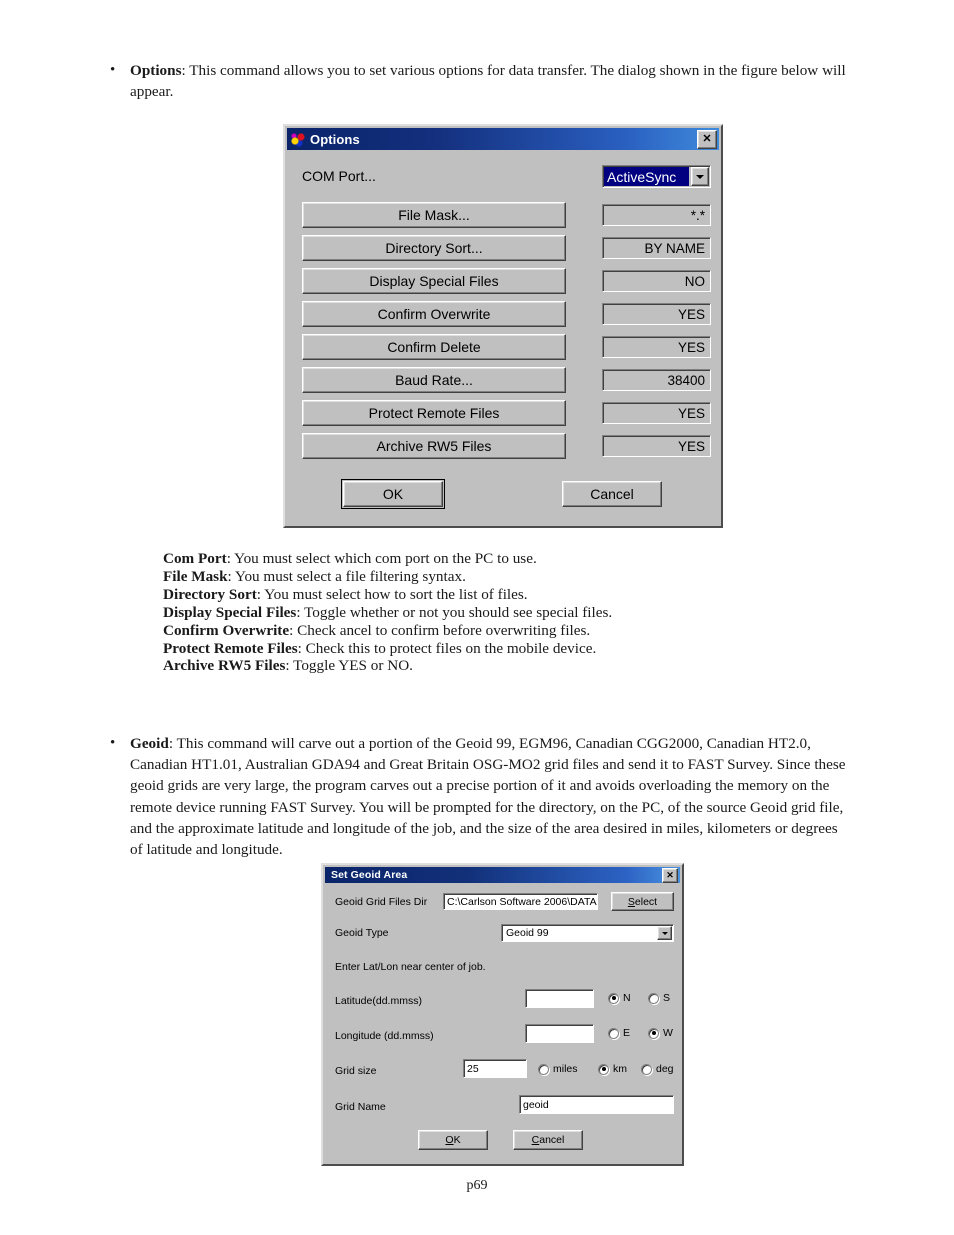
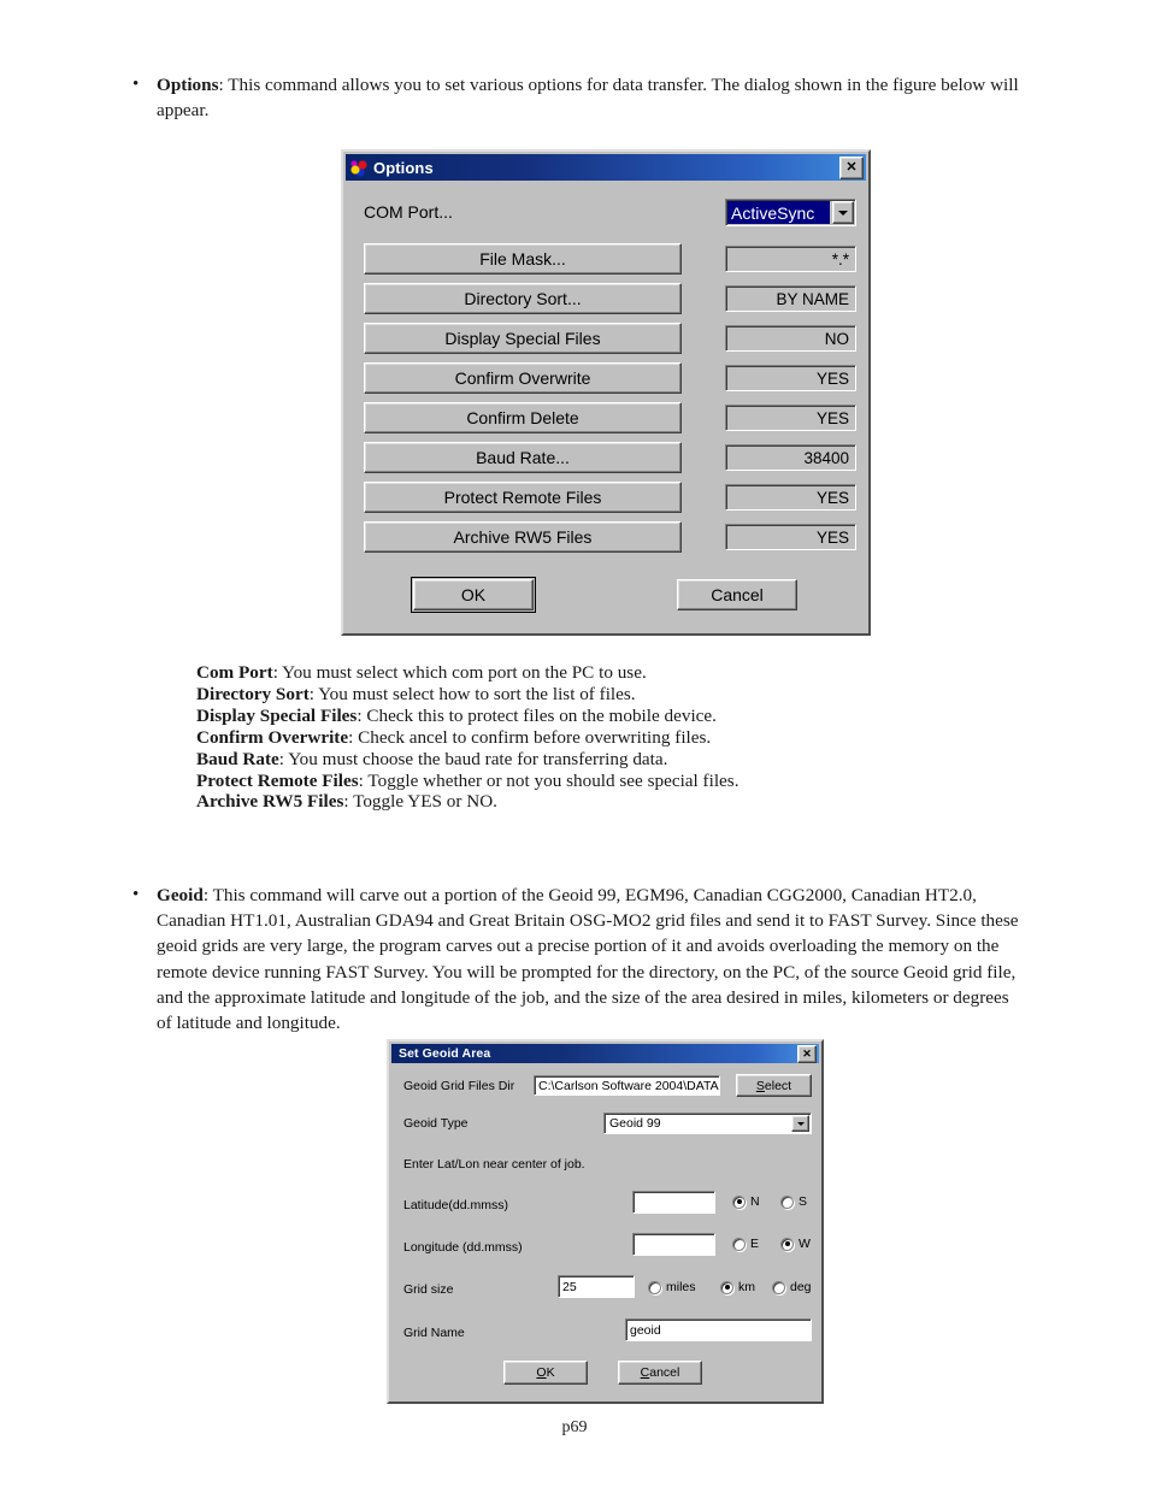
  •
  Options: This command allows you to set various options for data transfer. The dialog shown in the figure below will appear.
  Options
  ✕
  COM Port...
  ActiveSync
  File Mask...
  *.*
  Directory Sort...
  BY NAME
  Display Special Files
  NO
  Confirm Overwrite
  YES
  Confirm Delete
  YES
  Baud Rate...
  38400
  Protect Remote Files
  YES
  Archive RW5 Files
  YES
  OK
  Cancel
  Com Port: You must select which com port on the PC to use.
- File Mask: You must select a file filtering syntax.
  Directory Sort: You must select how to sort the list of files.
- Display Special Files: Toggle whether or not you should see special files.
+ Display Special Files: Check this to protect files on the mobile device.
  Confirm Overwrite: Check ancel to confirm before overwriting files.
+ Baud Rate: You must choose the baud rate for transferring data.
- Protect Remote Files: Check this to protect files on the mobile device.
+ Protect Remote Files: Toggle whether or not you should see special files.
  Archive RW5 Files: Toggle YES or NO.
  •
  Geoid: This command will carve out a portion of the Geoid 99, EGM96, Canadian CGG2000, Canadian HT2.0, Canadian HT1.01, Australian GDA94 and Great Britain OSG-MO2 grid files and send it to FAST Survey. Since these geoid grids are very large, the program carves out a precise portion of it and avoids overloading the memory on the remote device running FAST Survey. You will be prompted for the directory, on the PC, of the source Geoid grid file, and the approximate latitude and longitude of the job, and the size of the area desired in miles, kilometers or degrees of latitude and longitude.
  Set Geoid Area
  ✕
  Geoid Grid Files Dir
- C:\Carlson Software 2006\DATA
+ C:\Carlson Software 2004\DATA
  S
  elect
  Geoid Type
  Geoid 99
  Enter Lat/Lon near center of job.
  Latitude(dd.mmss)
  N
  S
  Longitude (dd.mmss)
  E
  W
  Grid size
  25
  miles
  km
  deg
  Grid Name
  geoid
  O
  K
  C
  ancel
  p69
